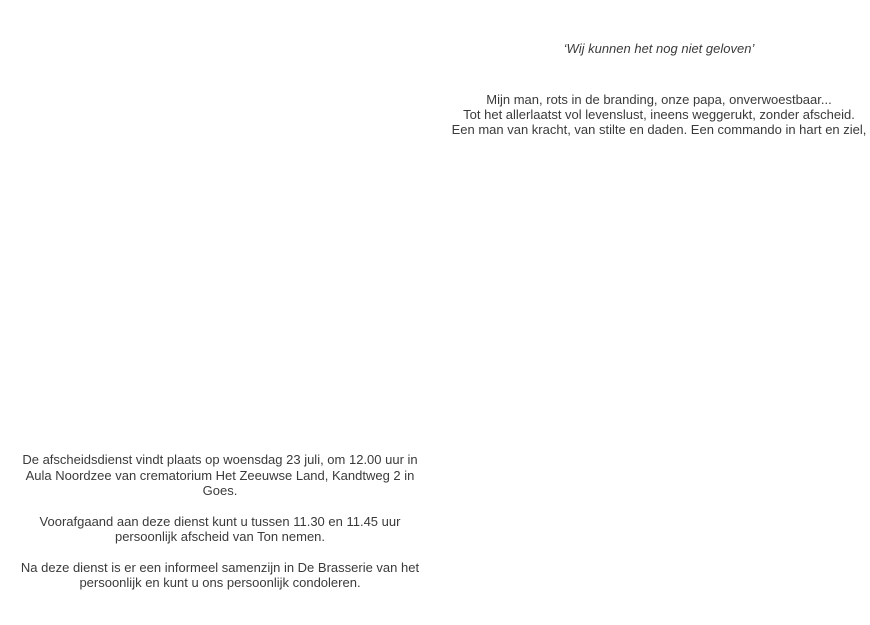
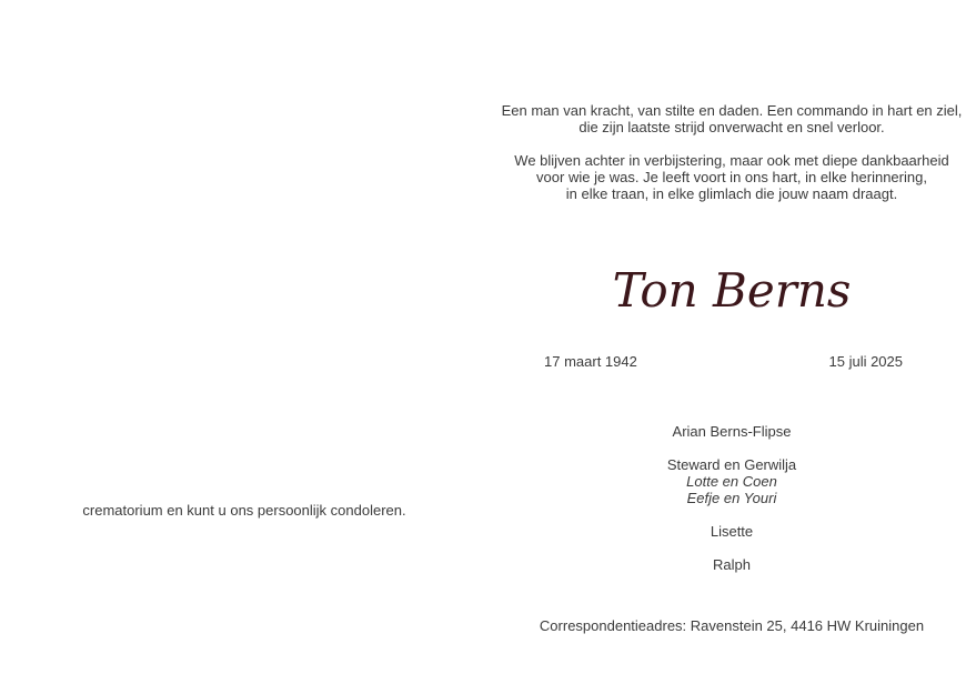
- De afscheidsdienst vindt plaats op woensdag 23 juli, om 12.00 uur in
- Aula Noordzee van crematorium Het Zeeuwse Land, Kandtweg 2 in Goes.
- Voorafgaand aan deze dienst kunt u tussen 11.30 en 11.45 uur
- persoonlijk afscheid van Ton nemen.
- Na deze dienst is er een informeel samenzijn in De Brasserie van het
- persoonlijk en kunt u ons persoonlijk condoleren.
+ crematorium en kunt u ons persoonlijk condoleren.
- ‘Wij kunnen het nog niet geloven’
- Mijn man, rots in de branding, onze papa, onverwoestbaar...
- Tot het allerlaatst vol levenslust, ineens weggerukt, zonder afscheid.
  Een man van kracht, van stilte en daden. Een commando in hart en ziel,
+ die zijn laatste strijd onverwacht en snel verloor.
+ We blijven achter in verbijstering, maar ook met diepe dankbaarheid
+ voor wie je was. Je leeft voort in ons hart, in elke herinnering,
+ in elke traan, in elke glimlach die jouw naam draagt.
+ Ton Berns
+ 17 maart 1942
+ 15 juli 2025
+ Arian Berns-Flipse
+ Steward en Gerwilja
+ Lotte en Coen
+ Eefje en Youri
+ Lisette
+ Ralph
+ Correspondentieadres: Ravenstein 25, 4416 HW Kruiningen
